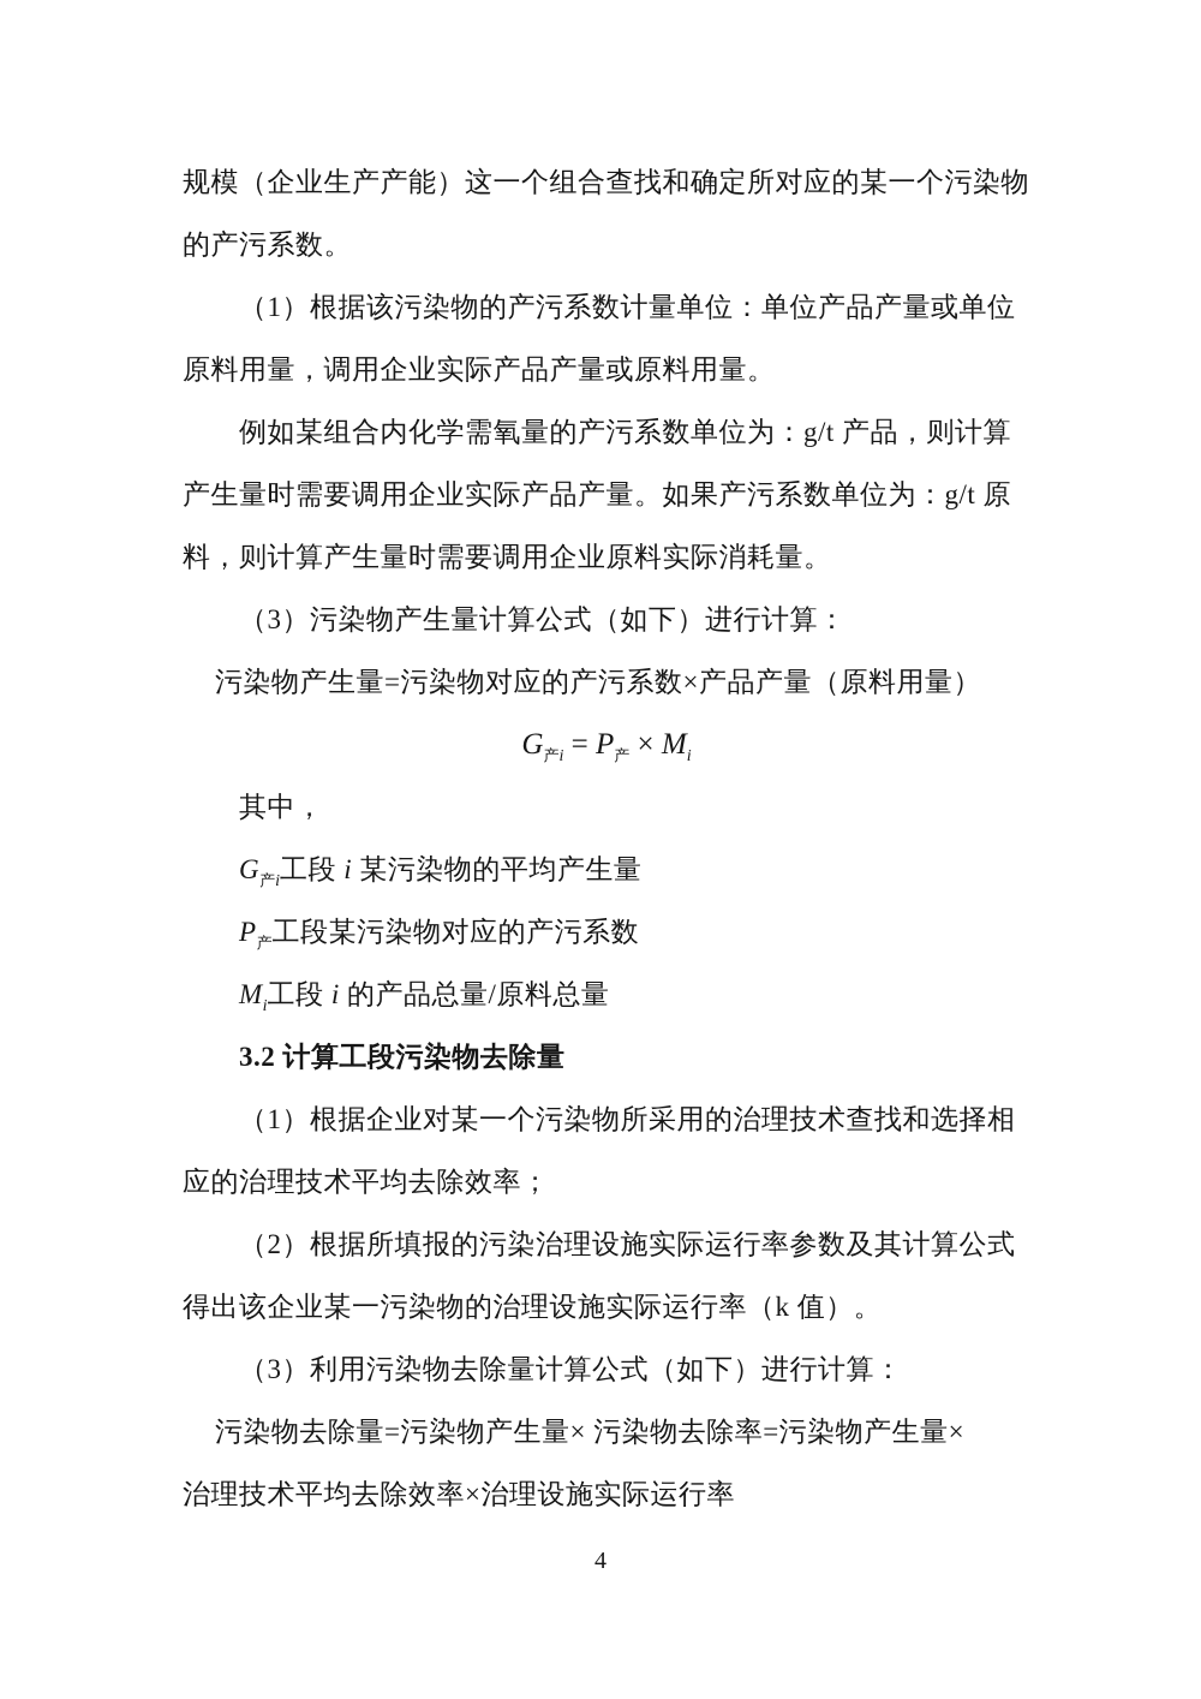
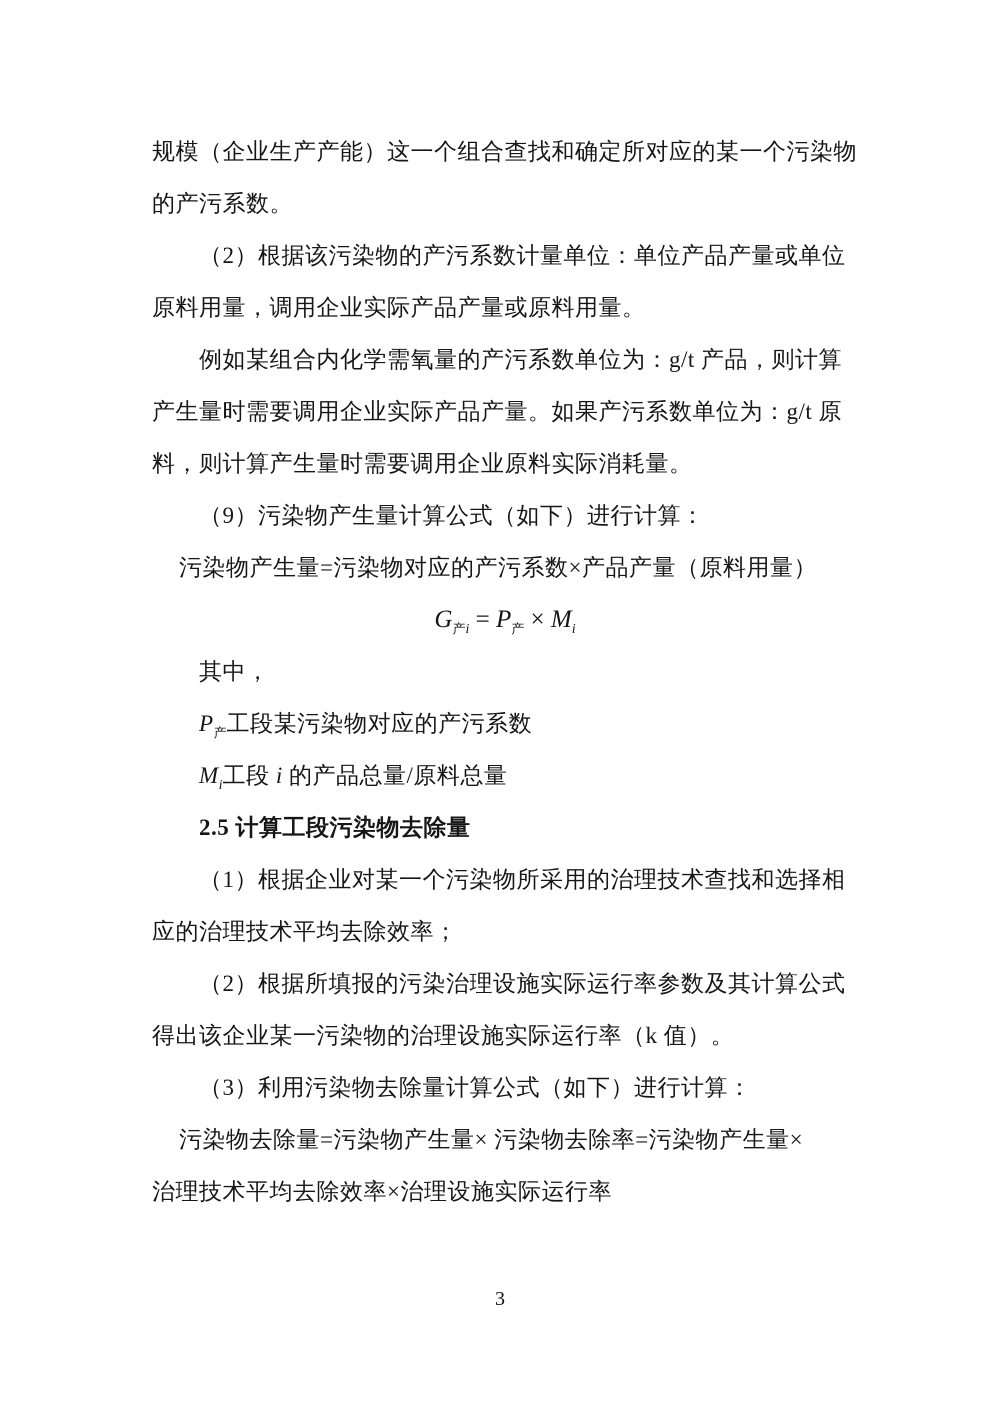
  规模（企业生产产能）这一个组合查找和确定所对应的某一个污染物
  的产污系数。
- （1）根据该污染物的产污系数计量单位：单位产品产量或单位
+ （2）根据该污染物的产污系数计量单位：单位产品产量或单位
  原料用量，调用企业实际产品产量或原料用量。
  例如某组合内化学需氧量的产污系数单位为：g/t 产品，则计算
  产生量时需要调用企业实际产品产量。如果产污系数单位为：g/t 原
  料，则计算产生量时需要调用企业原料实际消耗量。
- （3）污染物产生量计算公式（如下）进行计算：
+ （9）污染物产生量计算公式（如下）进行计算：
  污染物产生量=污染物对应的产污系数×产品产量（原料用量）
  G产i = P产 × Mi
  其中，
- G产i工段 i 某污染物的平均产生量
  P产工段某污染物对应的产污系数
  Mi工段 i 的产品总量/原料总量
- 3.2 计算工段污染物去除量
+ 2.5 计算工段污染物去除量
  （1）根据企业对某一个污染物所采用的治理技术查找和选择相
  应的治理技术平均去除效率；
  （2）根据所填报的污染治理设施实际运行率参数及其计算公式
  得出该企业某一污染物的治理设施实际运行率（k 值）。
  （3）利用污染物去除量计算公式（如下）进行计算：
  污染物去除量=污染物产生量× 污染物去除率=污染物产生量×
  治理技术平均去除效率×治理设施实际运行率
- 4
+ 3
